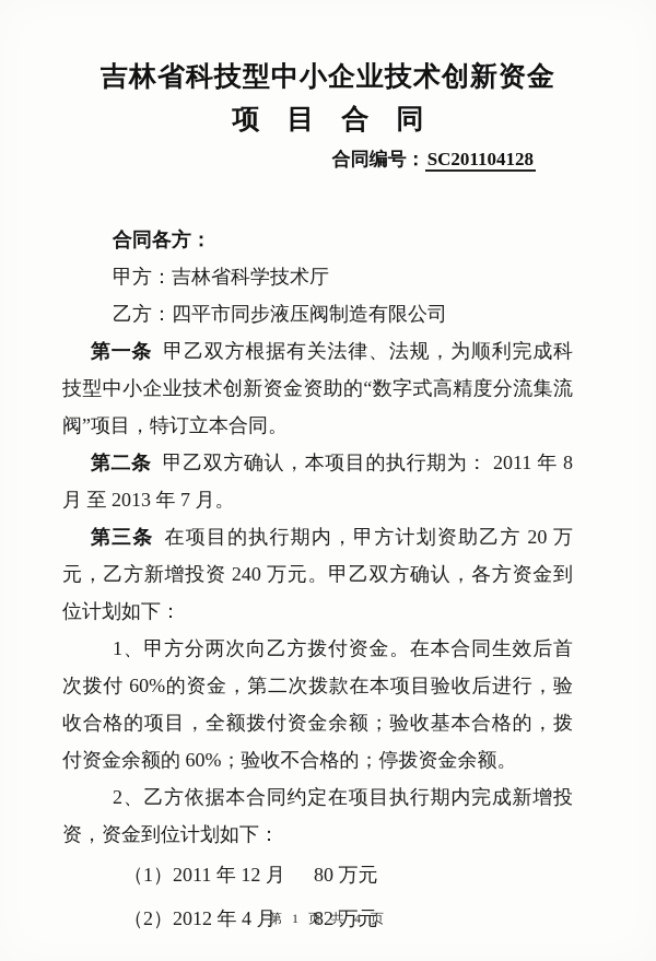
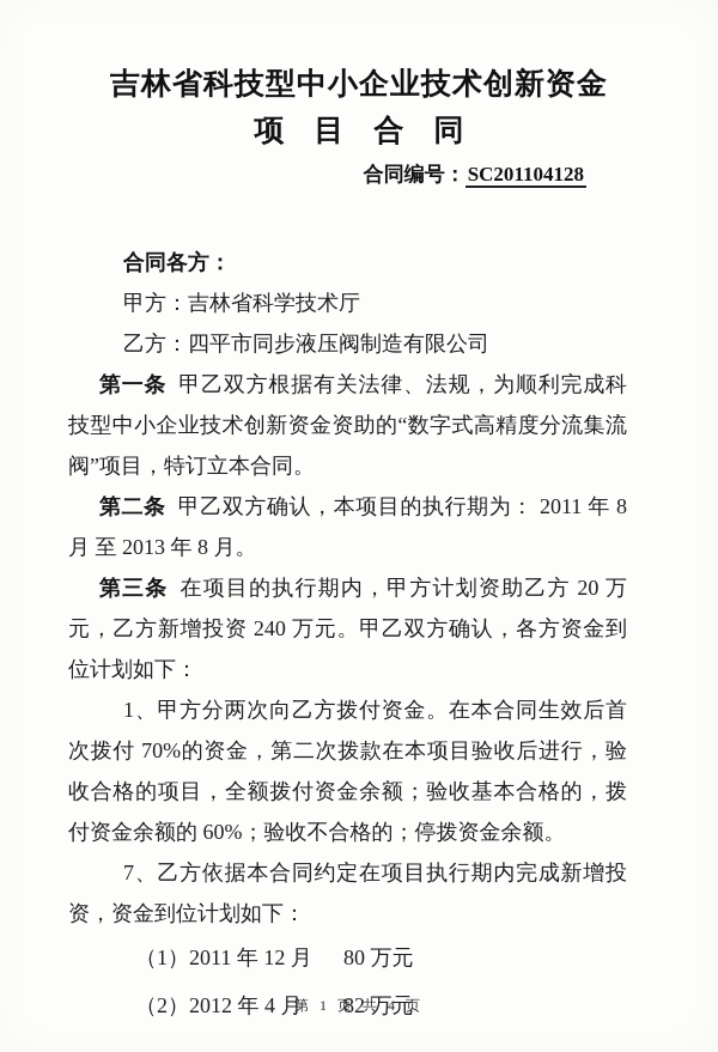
  吉林省科技型中小企业技术创新资金
  项 目 合 同
  合同编号：SC201104128
  合同各方：
  甲方：吉林省科学技术厅
  乙方：四平市同步液压阀制造有限公司
  第一条 甲乙双方根据有关法律、法规，为顺利完成科技型中小企业技术创新资金资助的“数字式高精度分流集流阀”项目，特订立本合同。
- 第二条 甲乙双方确认，本项目的执行期为： 2011 年 8 月 至 2013 年 7 月。
+ 第二条 甲乙双方确认，本项目的执行期为： 2011 年 8 月 至 2013 年 8 月。
  第三条 在项目的执行期内，甲方计划资助乙方 20 万元，乙方新增投资 240 万元。甲乙双方确认，各方资金到位计划如下：
- 1、甲方分两次向乙方拨付资金。在本合同生效后首次拨付 60%的资金，第二次拨款在本项目验收后进行，验收合格的项目，全额拨付资金余额；验收基本合格的，拨付资金余额的 60%；验收不合格的；停拨资金余额。
+ 1、甲方分两次向乙方拨付资金。在本合同生效后首次拨付 70%的资金，第二次拨款在本项目验收后进行，验收合格的项目，全额拨付资金余额；验收基本合格的，拨付资金余额的 60%；验收不合格的；停拨资金余额。
- 2、乙方依据本合同约定在项目执行期内完成新增投资，资金到位计划如下：
+ 7、乙方依据本合同约定在项目执行期内完成新增投资，资金到位计划如下：
  （1）2011 年 12 月
  80 万元
  （2）2012 年 4 月
  82 万元
  第 1 页 共 4 页
